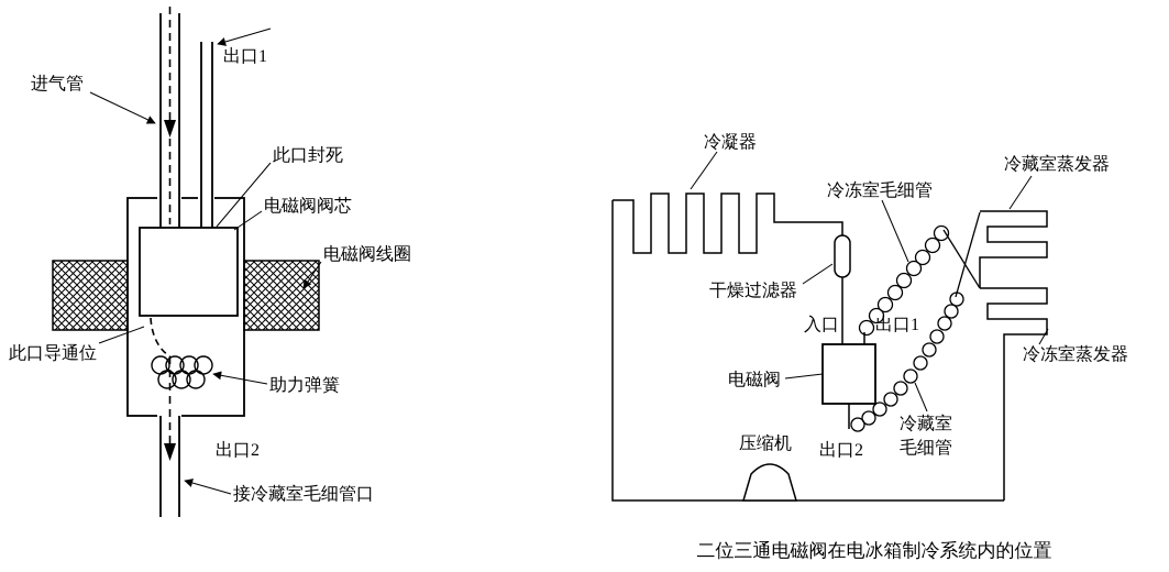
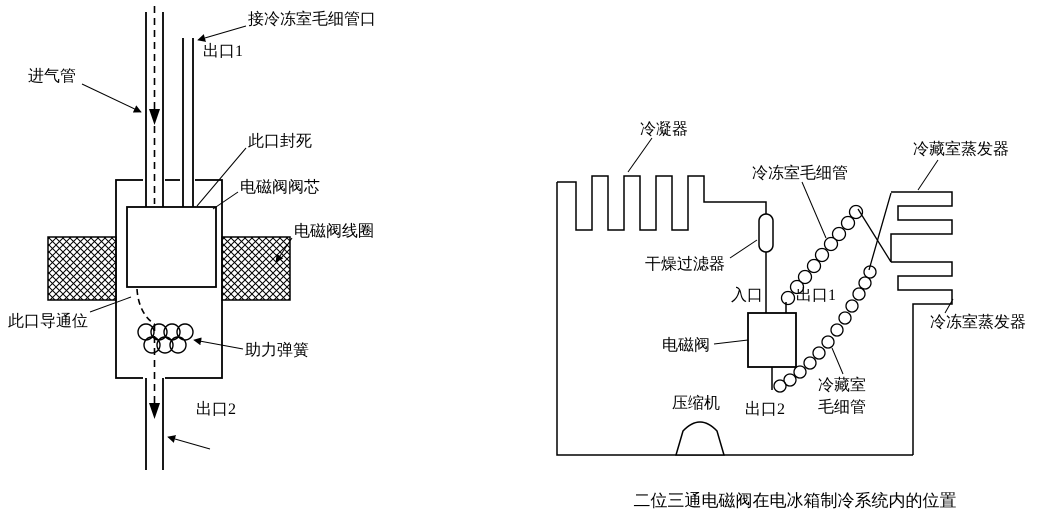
+ 接冷冻室毛细管口
  出口1
  进气管
  此口封死
  电磁阀阀芯
  电磁阀线圈
  此口导通位
  助力弹簧
  出口2
- 接冷藏室毛细管口
  冷凝器
  冷冻室毛细管
  冷藏室蒸发器
  干燥过滤器
  入口
  出口1
  电磁阀
  冷冻室蒸发器
  压缩机
  出口2
  冷藏室
  毛细管
  二位三通电磁阀在电冰箱制冷系统内的位置
